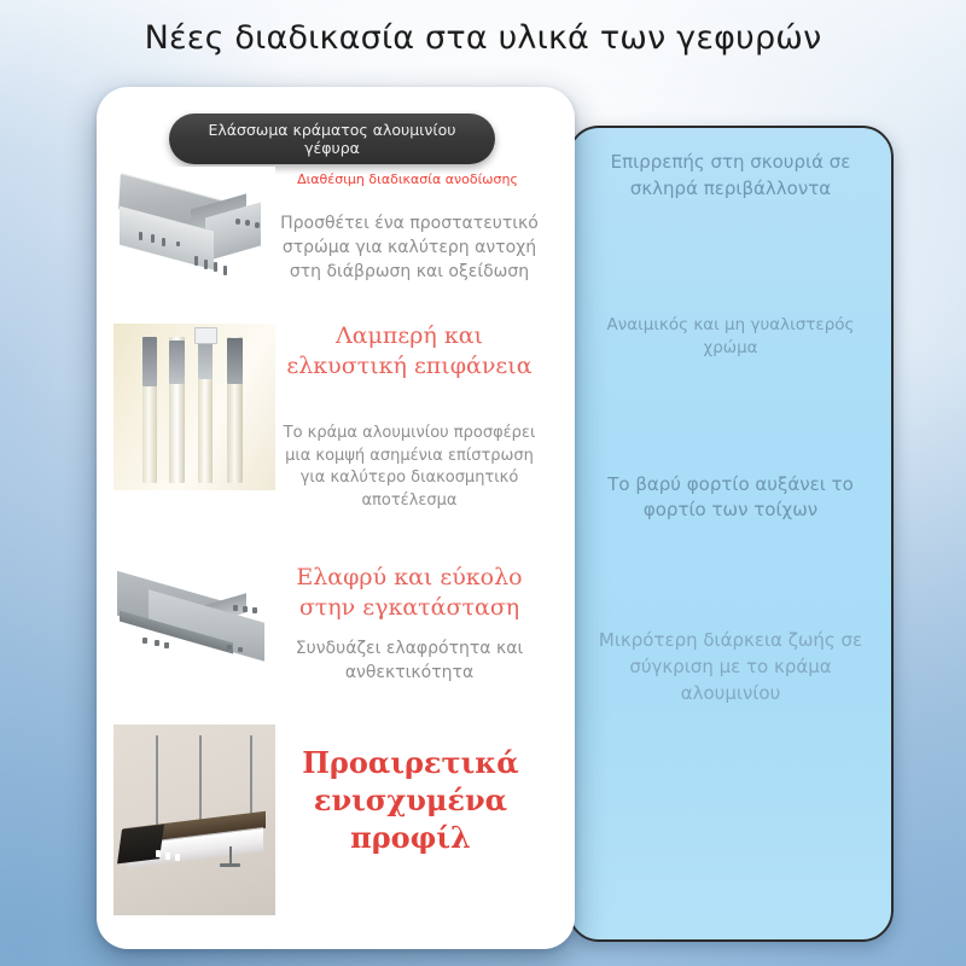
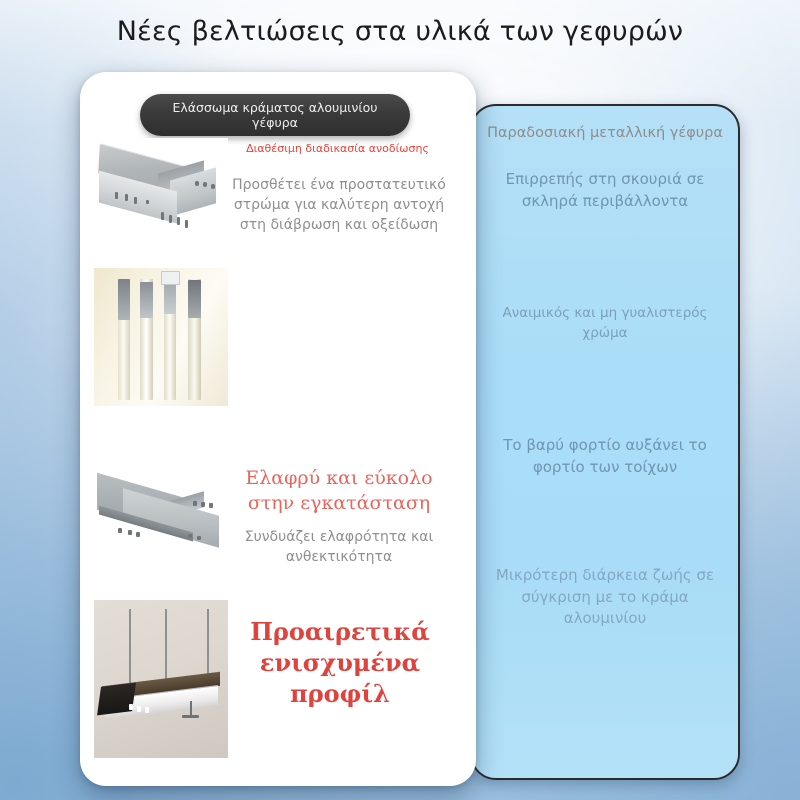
- Νέες διαδικασία στα υλικά των γεφυρών
+ Νέες βελτιώσεις στα υλικά των γεφυρών
+ Παραδοσιακή μεταλλική γέφυρα
  Επιρρεπής στη σκουριά σε σκληρά περιβάλλοντα
  Αναιμικός και μη γυαλιστερός χρώμα
  Το βαρύ φορτίο αυξάνει το φορτίο των τοίχων
  Μικρότερη διάρκεια ζωής σε σύγκριση με το κράμα αλουμινίου
  Ελάσσωμα κράματος αλουμινίου γέφυρα
  Διαθέσιμη διαδικασία ανοδίωσης
  Προσθέτει ένα προστατευτικό στρώμα για καλύτερη αντοχή στη διάβρωση και οξείδωση
- Λαμπερή και ελκυστική επιφάνεια
- Το κράμα αλουμινίου προσφέρει μια κομψή ασημένια επίστρωση για καλύτερο διακοσμητικό αποτέλεσμα
  Ελαφρύ και εύκολο στην εγκατάσταση
  Συνδυάζει ελαφρότητα και ανθεκτικότητα
  Προαιρετικά ενισχυμένα προφίλ
